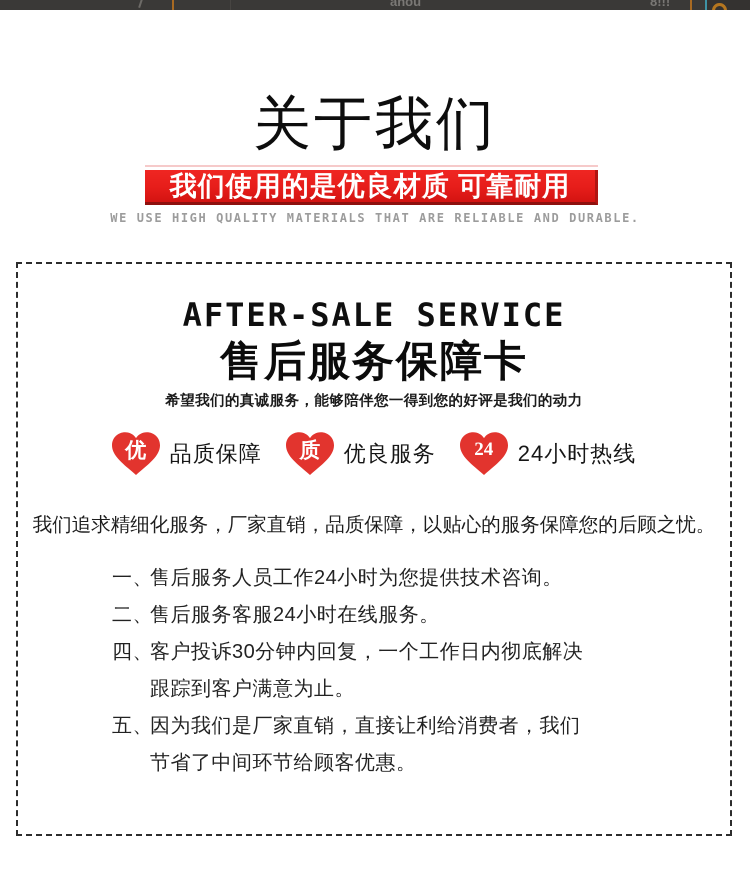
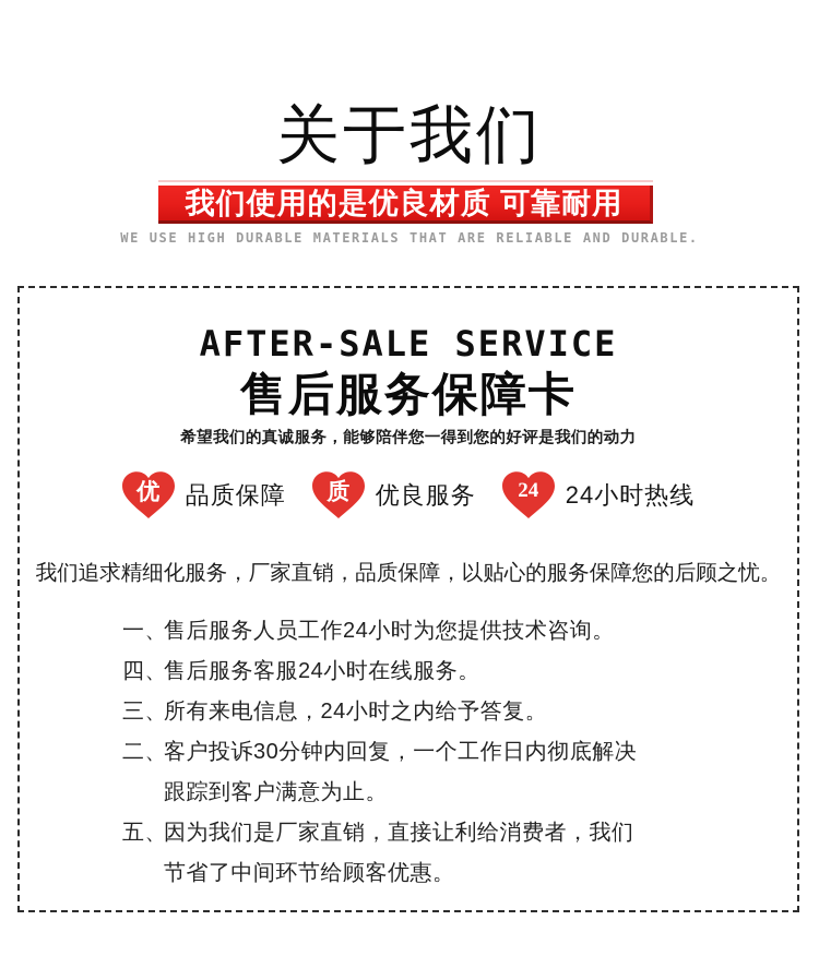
- anou
- 8!!!
  关于我们
  我们使用的是优良材质 可靠耐用
- WE USE HIGH QUALITY MATERIALS THAT ARE RELIABLE AND DURABLE.
+ WE USE HIGH DURABLE MATERIALS THAT ARE RELIABLE AND DURABLE.
  AFTER-SALE SERVICE
  售后服务保障卡
  希望我们的真诚服务，能够陪伴您一得到您的好评是我们的动力
  优
  品质保障
  质
  优良服务
  24
  24小时热线
  我们追求精细化服务，厂家直销，品质保障，以贴心的服务保障您的后顾之忧。
  一、
  售后服务人员工作24小时为您提供技术咨询。
- 二、
+ 四、
  售后服务客服24小时在线服务。
+ 三、
+ 所有来电信息，24小时之内给予答复。
- 四、
+ 二、
  客户投诉30分钟内回复，一个工作日内彻底解决
  跟踪到客户满意为止。
  五、
  因为我们是厂家直销，直接让利给消费者，我们
  节省了中间环节给顾客优惠。
